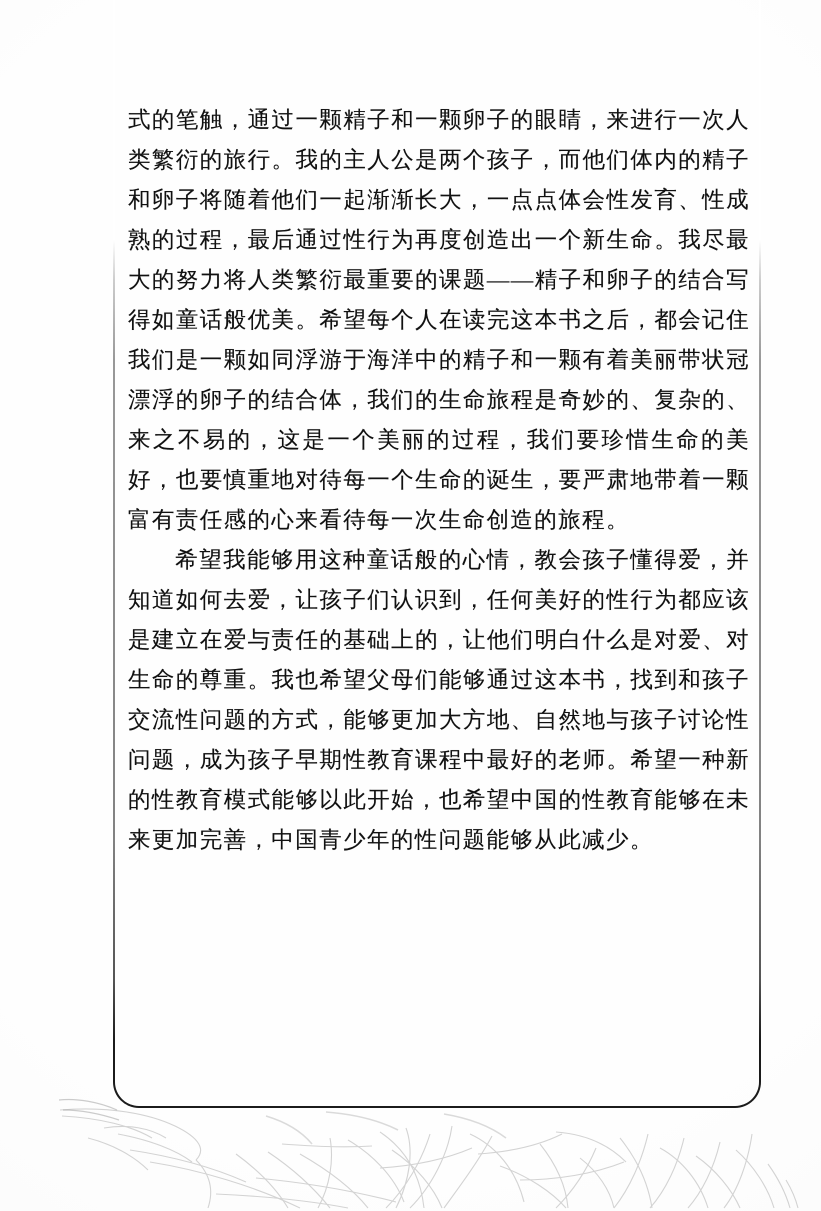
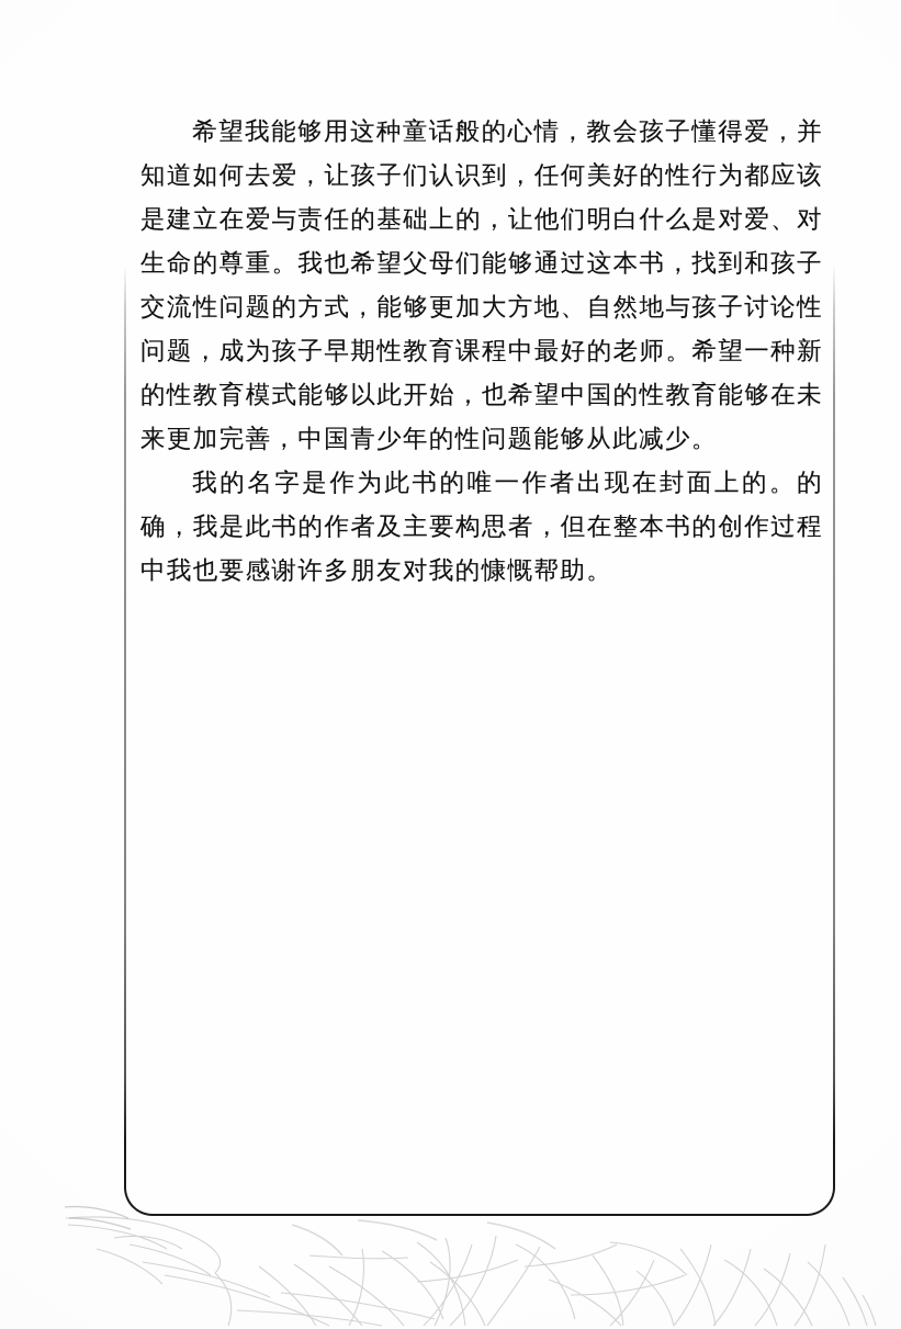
- 式的笔触，通过一颗精子和一颗卵子的眼睛，来进行一次人类繁衍的旅行。我的主人公是两个孩子，而他们体内的精子和卵子将随着他们一起渐渐长大，一点点体会性发育、性成熟的过程，最后通过性行为再度创造出一个新生命。我尽最大的努力将人类繁衍最重要的课题——精子和卵子的结合写得如童话般优美。希望每个人在读完这本书之后，都会记住我们是一颗如同浮游于海洋中的精子和一颗有着美丽带状冠漂浮的卵子的结合体，我们的生命旅程是奇妙的、复杂的、来之不易的，这是一个美丽的过程，我们要珍惜生命的美好，也要慎重地对待每一个生命的诞生，要严肃地带着一颗富有责任感的心来看待每一次生命创造的旅程。
  希望我能够用这种童话般的心情，教会孩子懂得爱，并知道如何去爱，让孩子们认识到，任何美好的性行为都应该是建立在爱与责任的基础上的，让他们明白什么是对爱、对生命的尊重。我也希望父母们能够通过这本书，找到和孩子交流性问题的方式，能够更加大方地、自然地与孩子讨论性问题，成为孩子早期性教育课程中最好的老师。希望一种新的性教育模式能够以此开始，也希望中国的性教育能够在未来更加完善，中国青少年的性问题能够从此减少。
+ 我的名字是作为此书的唯一作者出现在封面上的。的确，我是此书的作者及主要构思者，但在整本书的创作过程中我也要感谢许多朋友对我的慷慨帮助。
